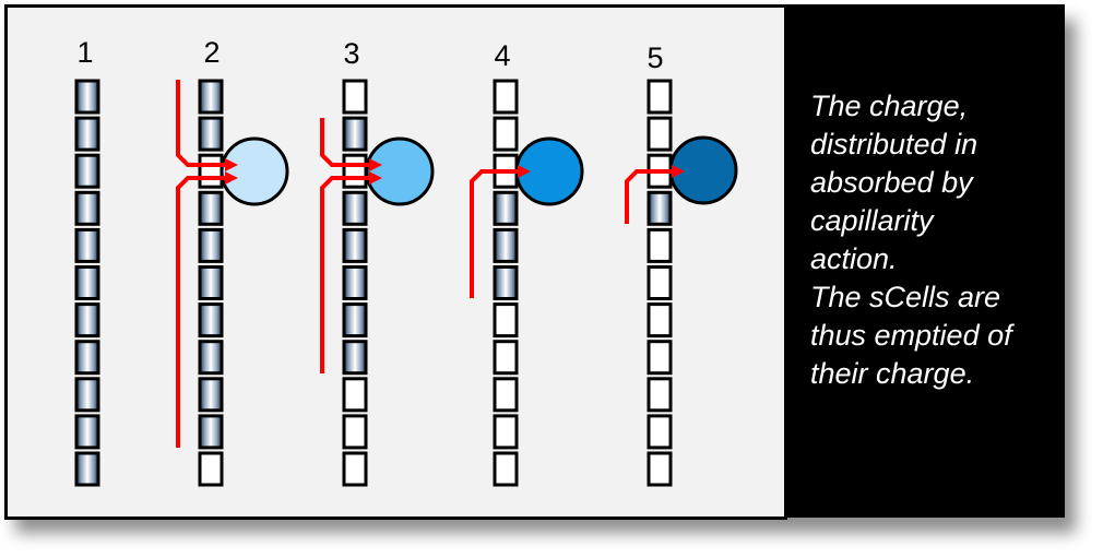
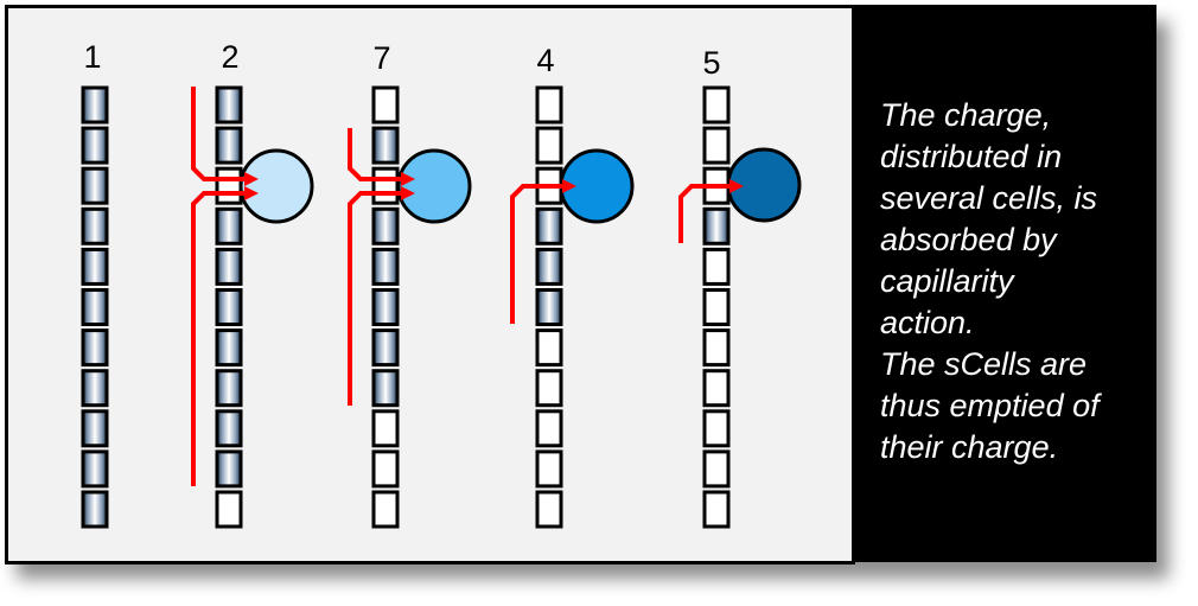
  1
  2
- 3
+ 7
  4
  5
  The charge,
  distributed in
+ several cells, is
  absorbed by
  capillarity
  action.
  The sCells are
  thus emptied of
  their charge.
